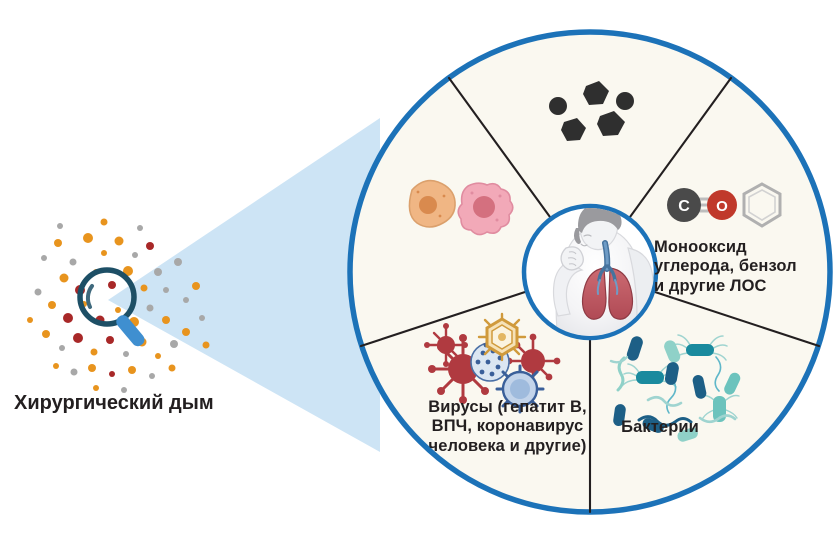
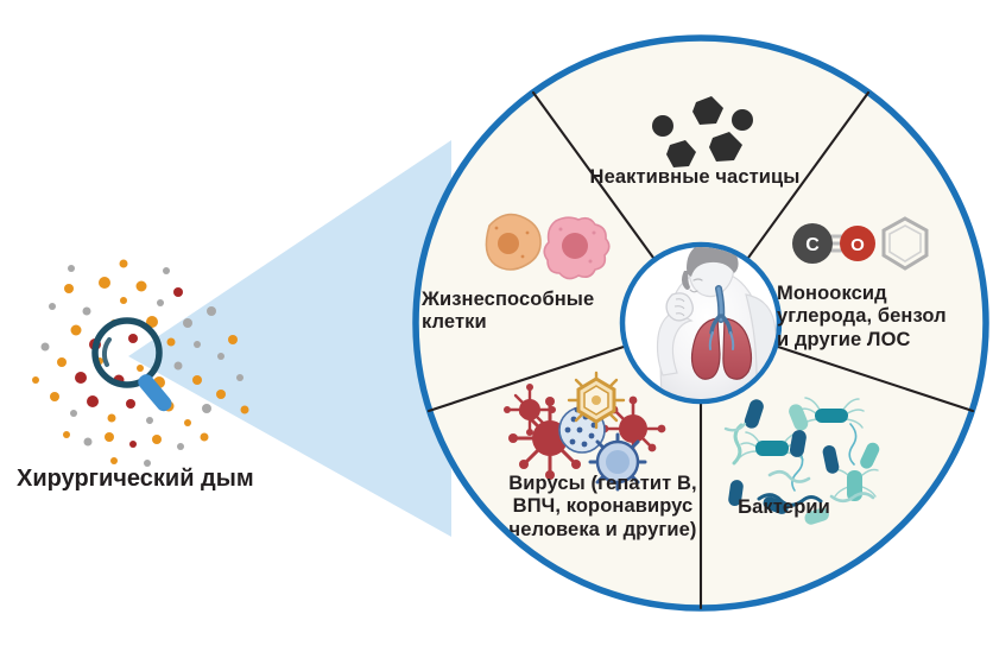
  C
  O
+ Неактивные частицы
+ Жизнеспособные
+ клетки
  Монооксид
  углерода, бензол
  и другие ЛОС
  Вирусы (гепатит B,
  ВПЧ, коронавирус
  человека и другие)
  Бактерии
  Хирургический дым
